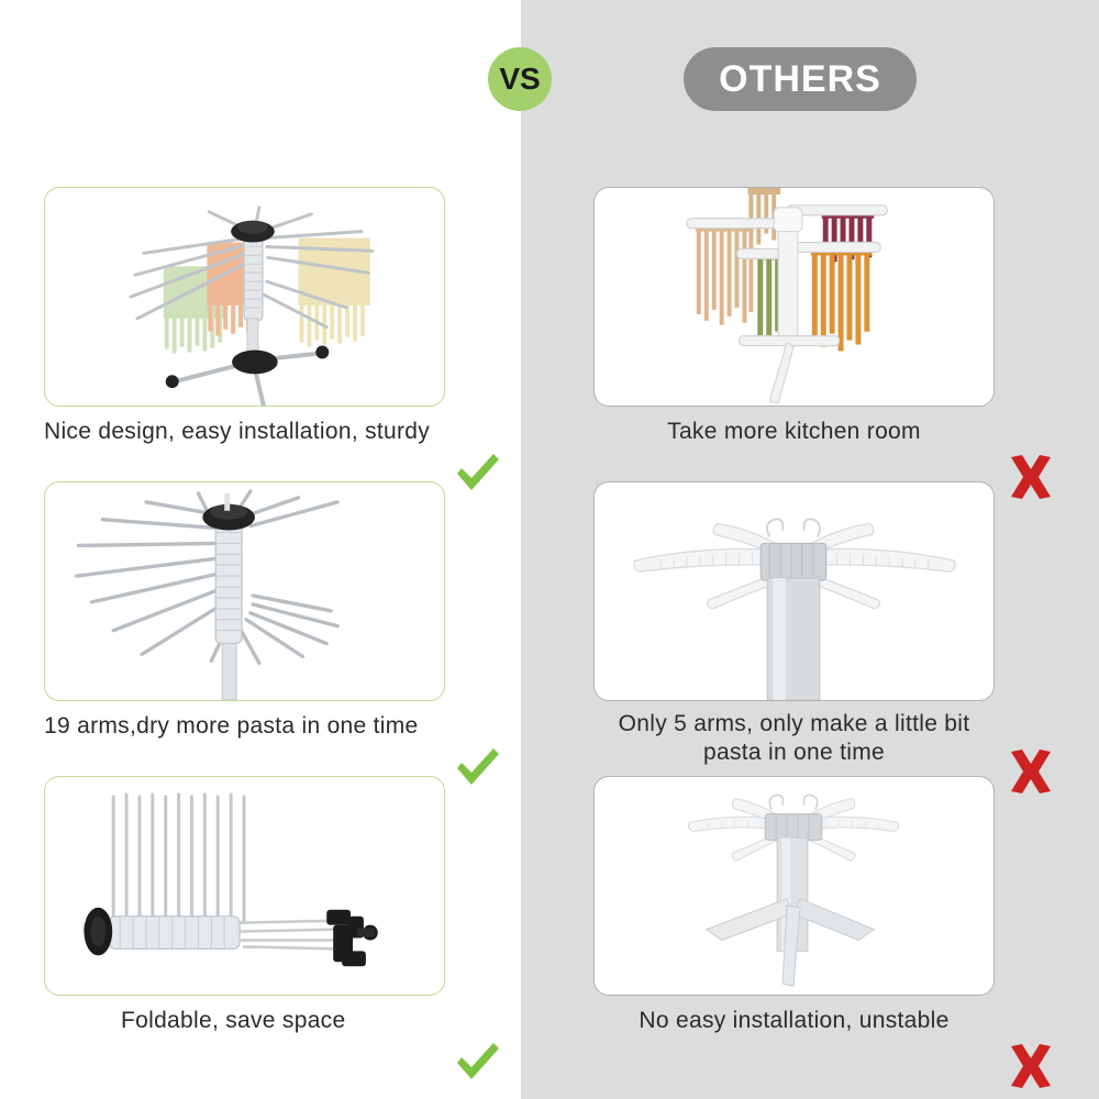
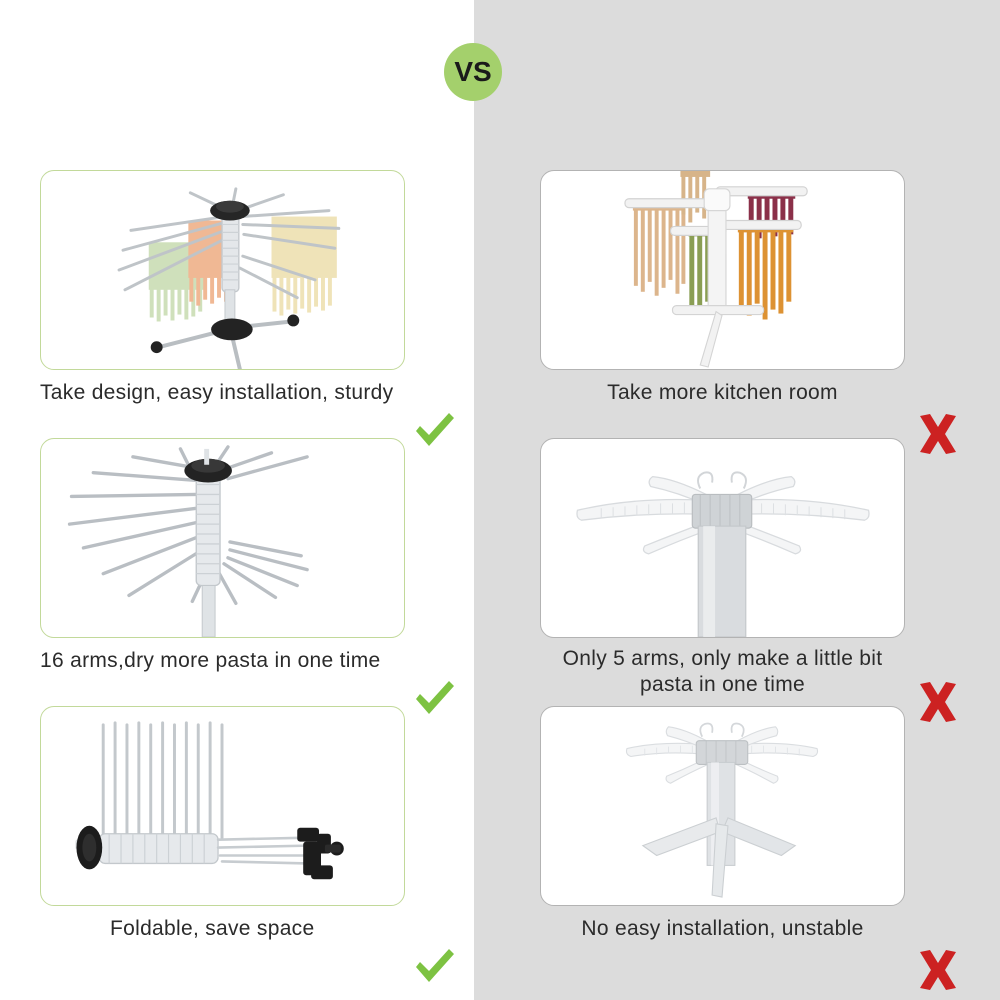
  VS
- OTHERS
- Nice design, easy installation, sturdy
+ Take design, easy installation, sturdy
  Take more kitchen room
- 19 arms,dry more pasta in one time
+ 16 arms,dry more pasta in one time
  Only 5 arms, only make a little bit
  pasta in one time
  Foldable, save space
  No easy installation, unstable
